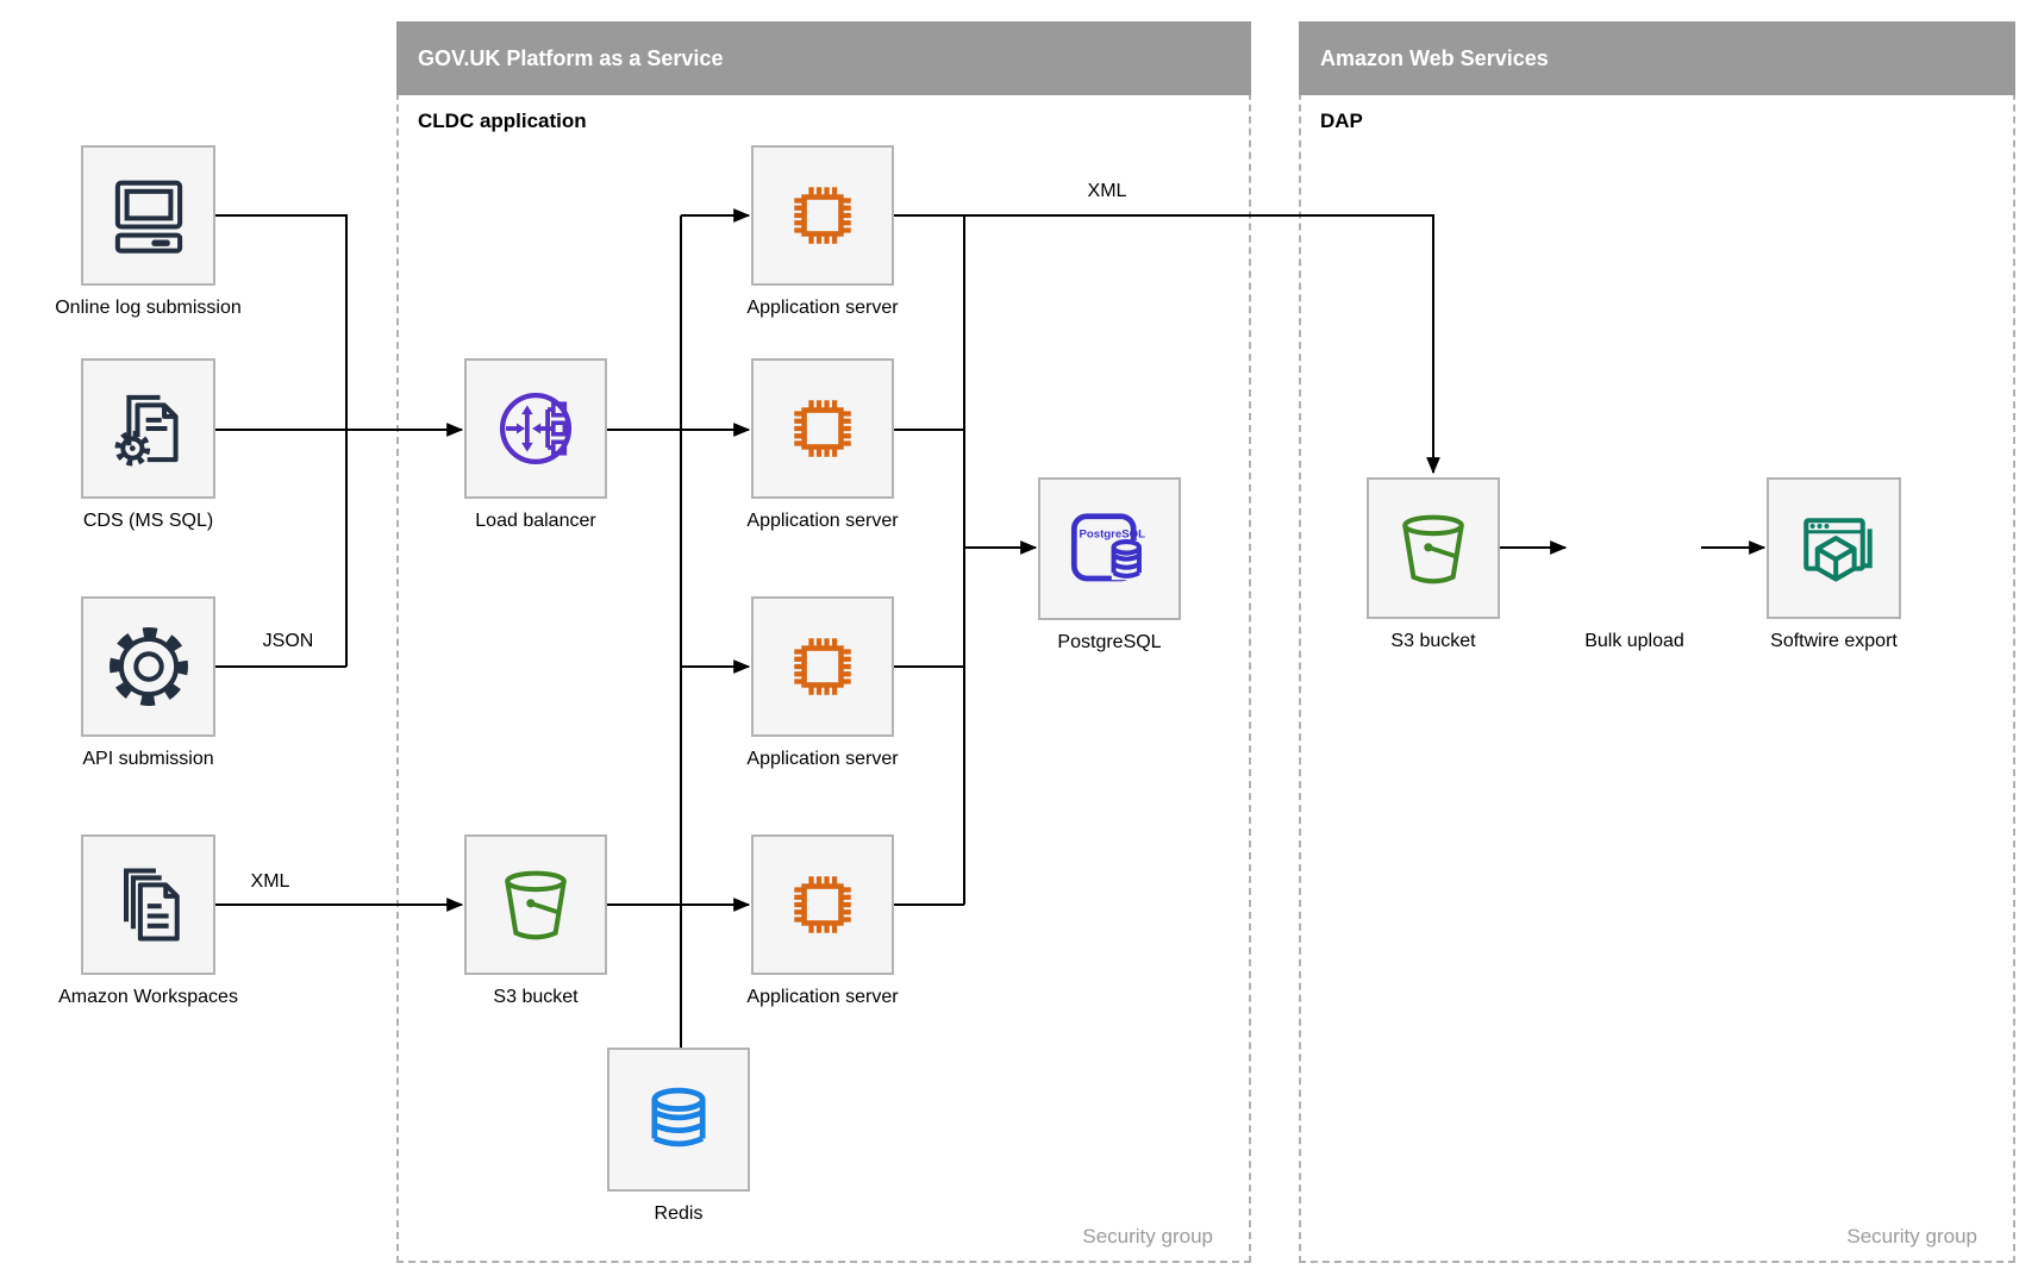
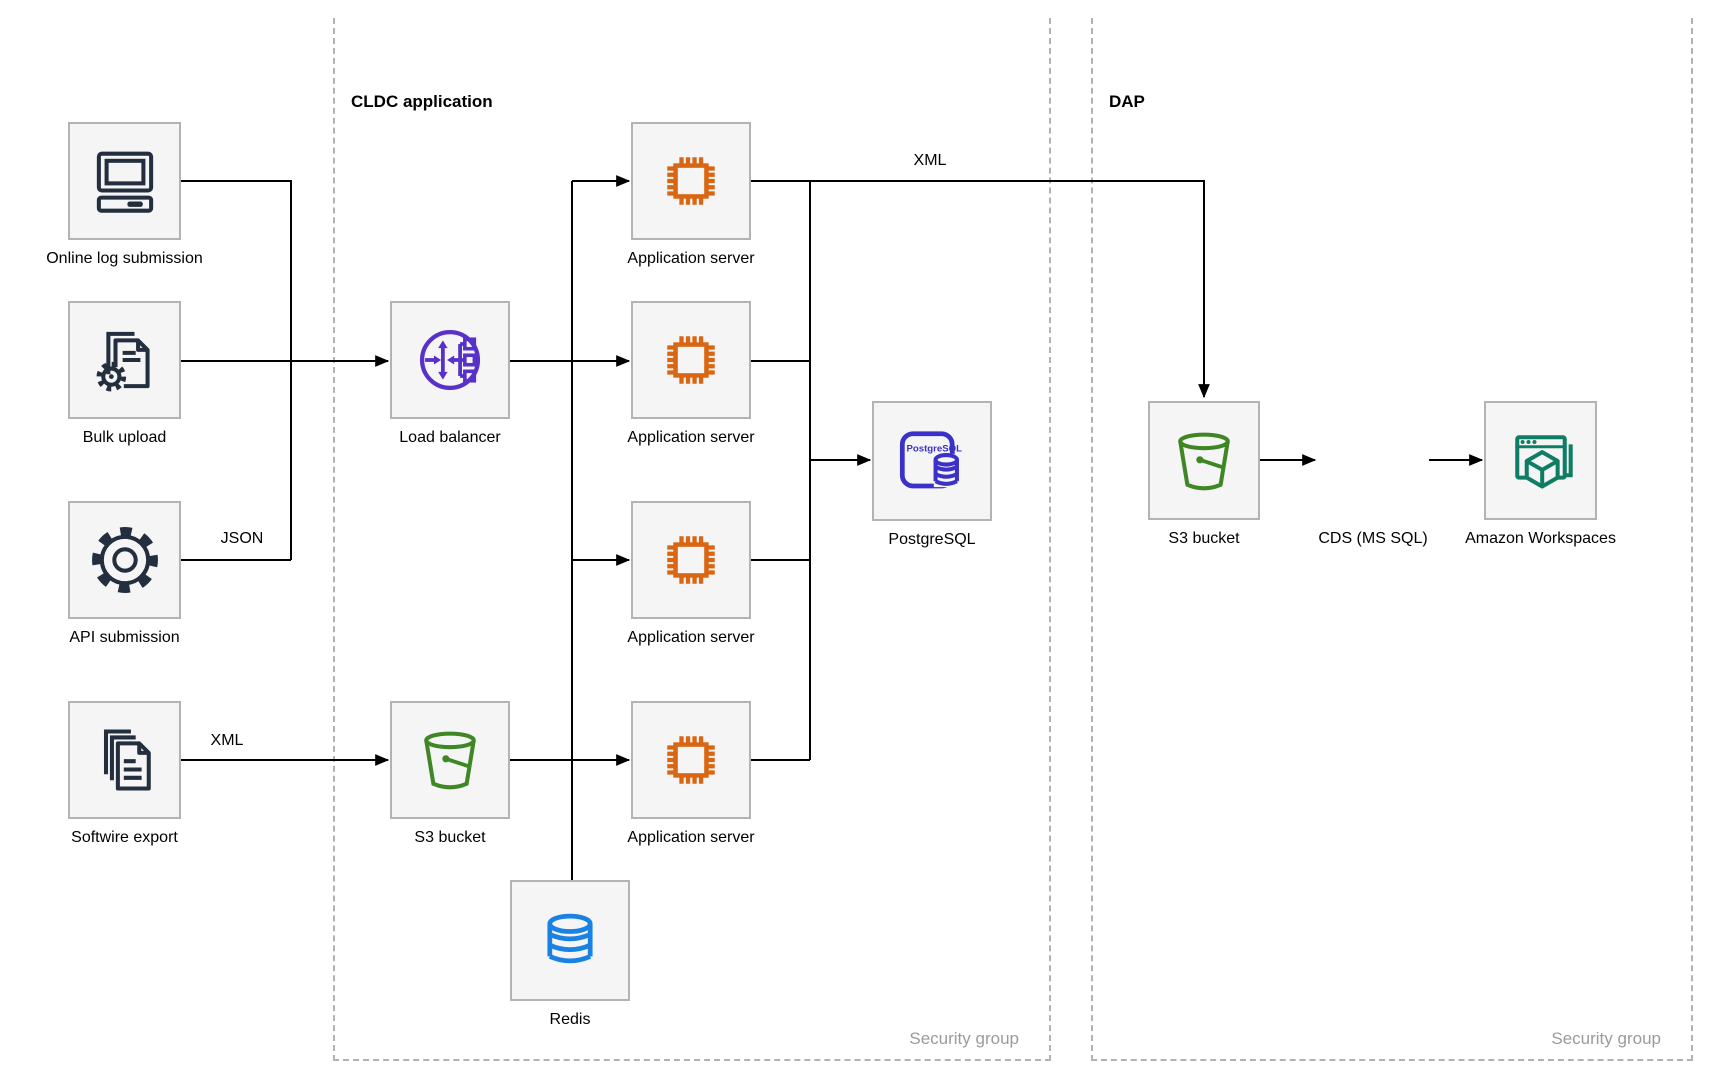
- GOV.UK Platform as a Service
  CLDC application
  Security group
- Amazon Web Services
  DAP
  Security group
  JSON
  XML
  XML
  Online log submission
- CDS (MS SQL)
+ Bulk upload
  API submission
- Amazon Workspaces
+ Softwire export
  Load balancer
  S3 bucket
  Application server
  Application server
  Application server
  Application server
  Redis
  PostgreSQL
  PostgreSQL
  S3 bucket
- Bulk upload
+ CDS (MS SQL)
- Softwire export
+ Amazon Workspaces
